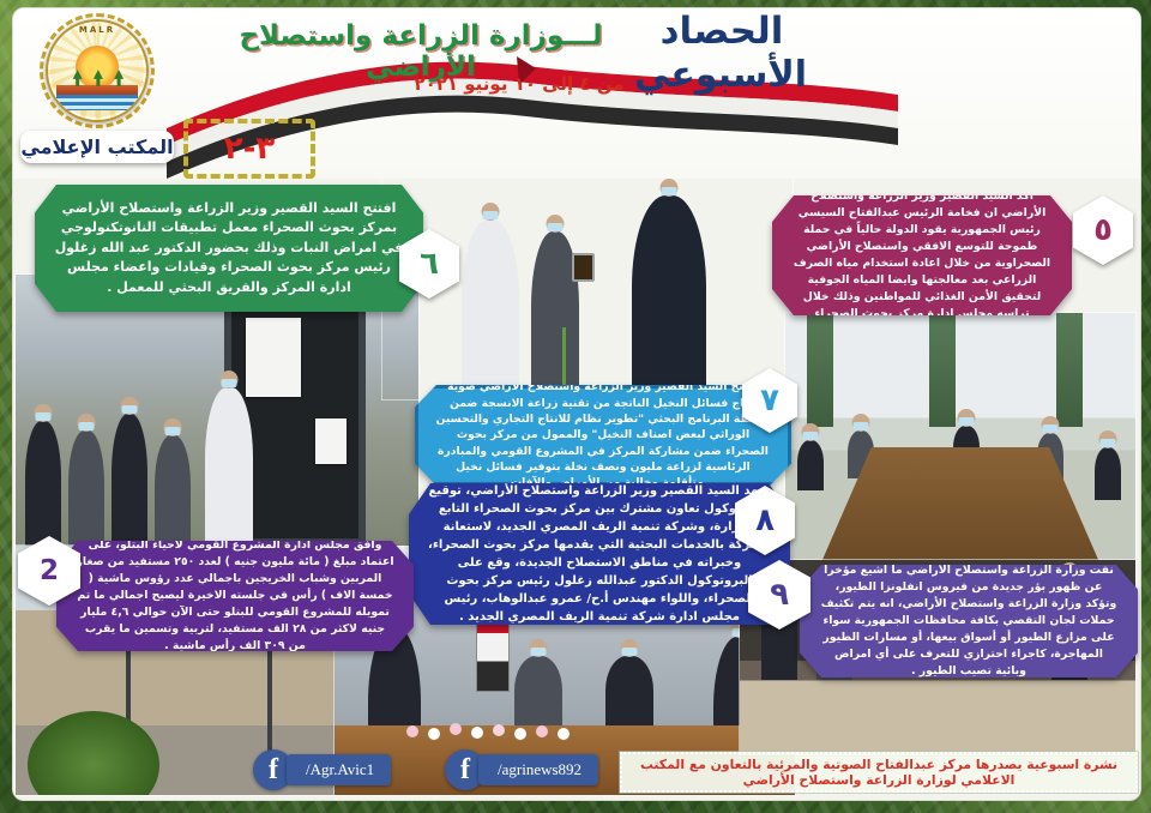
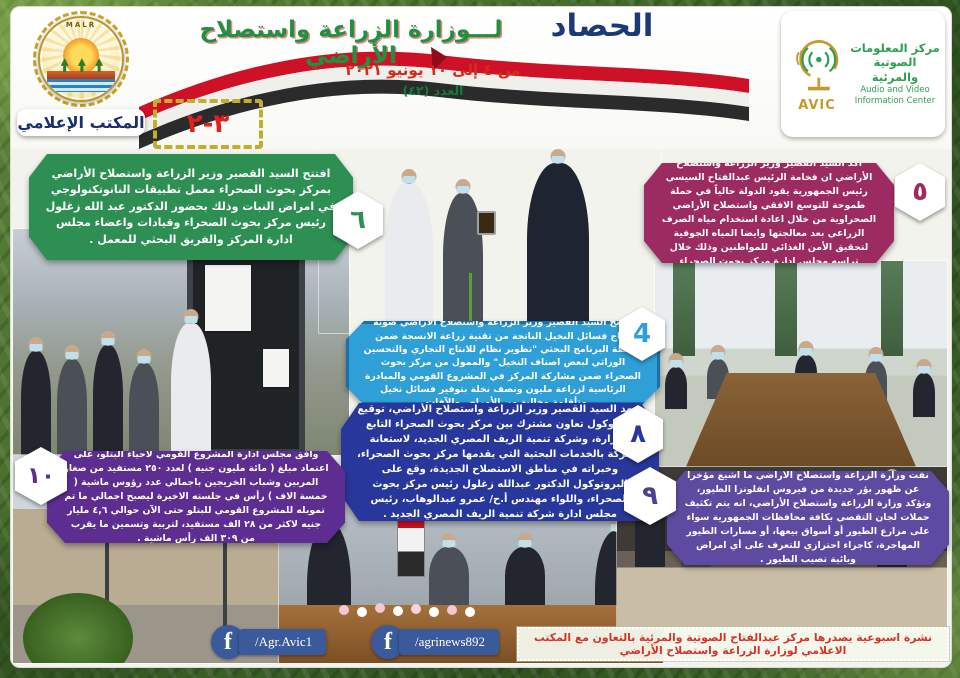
  MALR
  المكتب الإعلامي
  ٣-٢
  الحصاد
- الأسبوعي
  لـــوزارة الزراعة واستصلاح الأراضي
  من ٤ إلى ١٠ يونيو ٢٠٢١
+ العدد (٤٢)
+ AVIC
+ مركز المعلومات
+ الصوتية والمرئية
+ Audio and Video
+ Information Center
  أكد السيد القصير وزير الزراعة واستصلاح الأراضي ان فخامة الرئيس عبدالفتاح السيسي رئيس الجمهورية يقود الدولة حالياً في حملة طموحة للتوسع الافقي واستصلاح الأراضي الصحراوية من خلال اعادة استخدام مياه الصرف الزراعي بعد معالجتها وايضا المياه الجوفية لتحقيق الأمن الغذائي للمواطنين وذلك خلال تراسه مجلس ادارة مركز بحوث الصحراء
  ٥
  افتتح السيد القصير وزير الزراعة واستصلاح الأراضي بمركز بحوث الصحراء معمل تطبيقات النانوتكنولوجي في امراض النبات وذلك بحضور الدكتور عبد الله زغلول رئيس مركز بحوث الصحراء وقيادات واعضاء مجلس ادارة المركز والفريق البحثي للمعمل .
  ٦
  تح السيد القصير وزير الزراعة واستصلاح الأراضي صوبةاج فسائل النخيل الناتجة من تقنية زراعة الانسجة ضمنطة البرنامج البحثي "تطوير نظام للانتاج التجاري والتحسين الوراثي لبعض اصناف النخيل" والممول من مركز بحوث الصحراء ضمن مشاركة المركز في المشروع القومي والمبادرة الرئاسية لزراعة مليون ونصف نخلة بتوفير فسائل نخيل متأقلمة وخالية من الأمراض والآفات .
- ٧
+ 4
  هد السيد القصير وزير الزراعة واستصلاح الأراضي، توقيعوكول تعاون مشترك بين مركز بحوث الصحراء التابعارة، وشركة تنمية الريف المصري الجديد، لاستعانةركة بالخدمات البحثية التي يقدمها مركز بحوث الصحراء، وخبراته في مناطق الاستصلاح الجديدة، وقع علىلبروتوكول الدكتور عبدالله زغلول رئيس مركز بحوثصحراء، واللواء مهندس أ.ح/ عمرو عبدالوهاب، رئيس مجلس ادارة شركة تنمية الريف المصري الجديد .
  ٨
  نفت وزارة الزراعة واستصلاح الأراضي ما أشيع مؤخرا عن ظهور بؤر جديدة من فيروس انفلونزا الطيور، وتؤكد وزارة الزراعة واستصلاح الأراضي، انه يتم تكثيف حملات لجان التقصي بكافة محافظات الجمهورية سواء على مزارع الطيور أو أسواق بيعها، أو مسارات الطيور المهاجرة، كاجراء احترازي للتعرف على أي امراض وبائية تصيب الطيور .
  ٩
  وافق مجلس ادارة المشروع القومي لاحياء البتلو، على اعتماد مبلغ ( مائة مليون جنيه ) لعدد ٢٥٠ مستفيد من صغا المربين وشباب الخريجين باجمالي عدد رؤوس ماشية ( خمسة الاف ) رأس في جلسته الاخيرة ليصبح اجمالي ما تم تمويله للمشروع القومي للبتلو حتى الآن حوالي ٤,٦ مليار جنيه لاكثر من ٢٨ الف مستفيد، لتربية وتسمين ما يقرب من ٣٠٩ الف رأس ماشية .
- 2
+ ١٠
  f
  /Agr.Avic1
  f
  /agrinews892
  نشرة اسبوعية يصدرها مركز عبدالفتاح الصوتية والمرئية بالتعاون مع المكتب الاعلامي لوزارة الزراعة واستصلاح الأراضي
